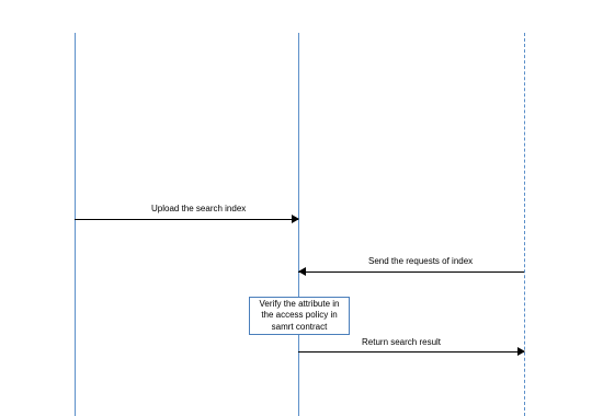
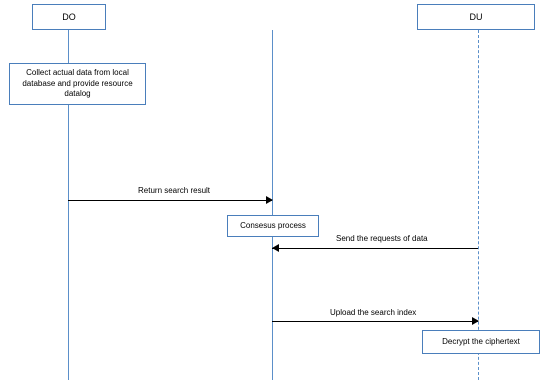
+ DO
+ DU
+ Collect actual data from local database and provide resource datalog
- Upload the search index
+ Return search result
+ Consesus process
- Send the requests of index
+ Send the requests of data
- Verify the attribute in the access policy in samrt contract
- Return search result
+ Upload the search index
+ Decrypt the ciphertext
